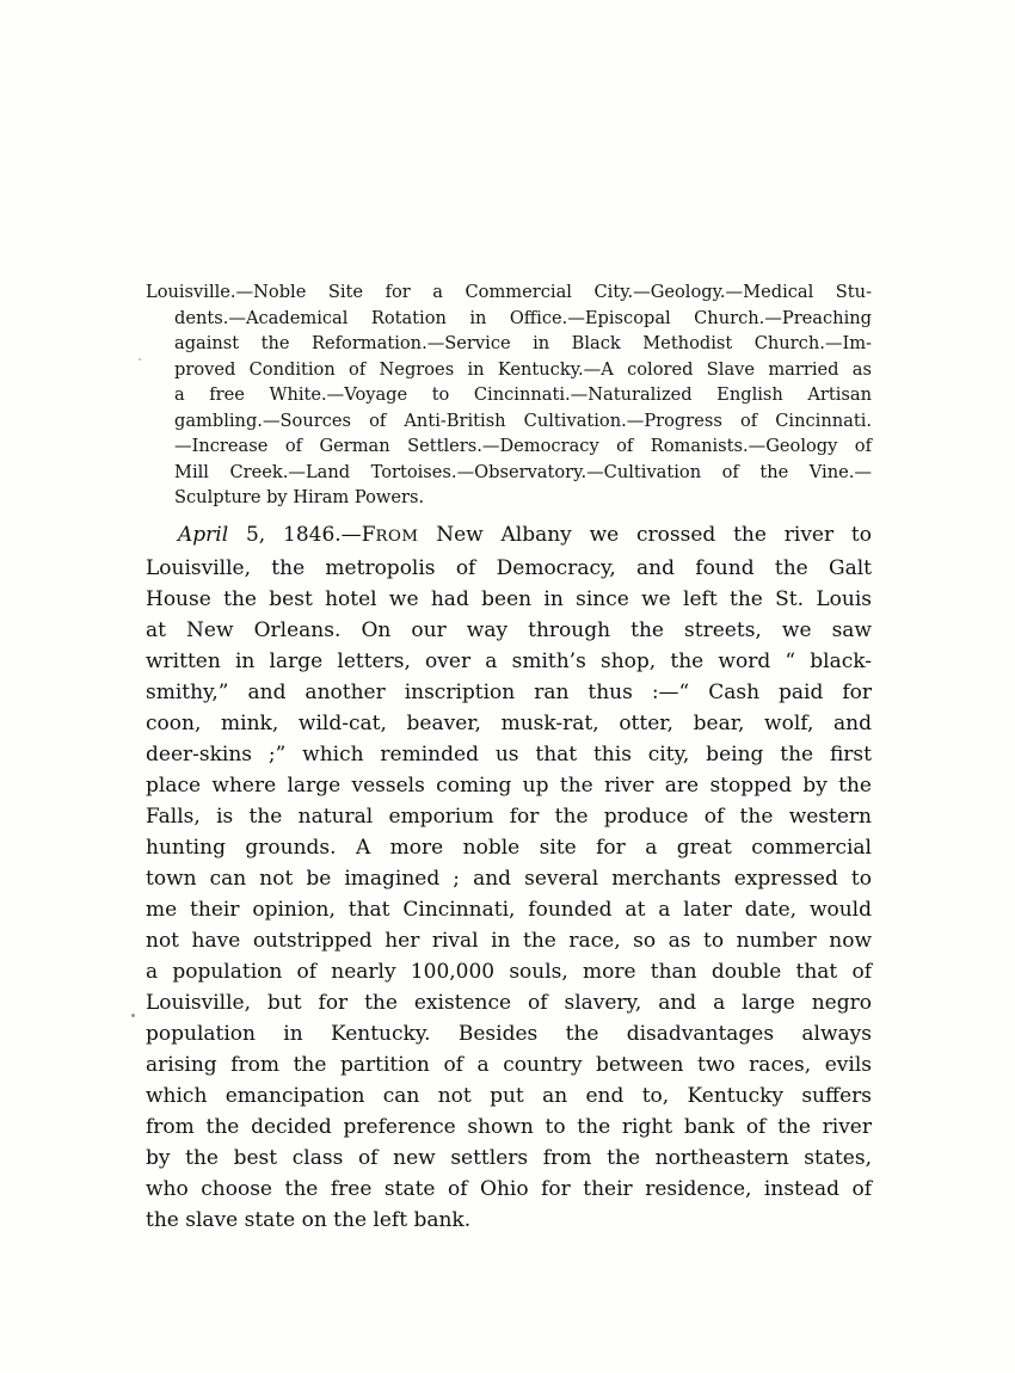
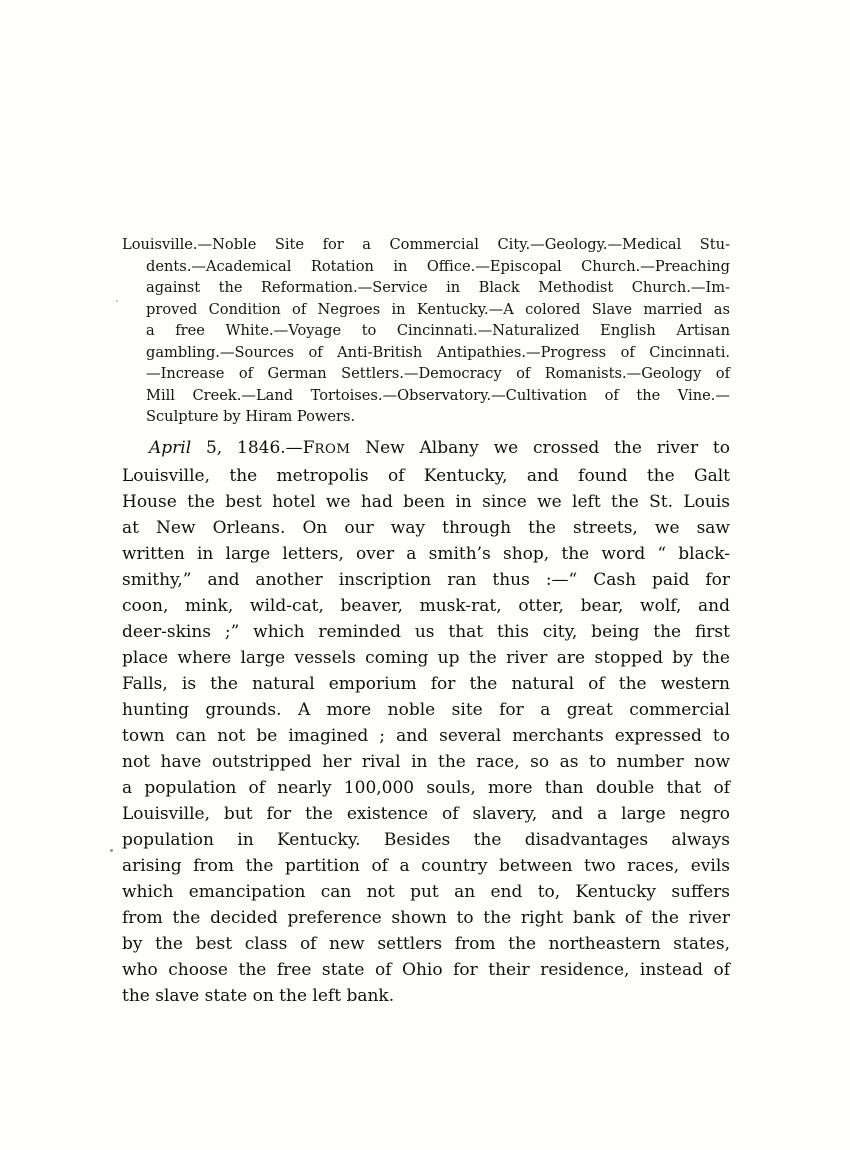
  Louisville.—Noble Site for a Commercial City.—Geology.—Medical Stu-
  dents.—Academical Rotation in Office.—Episcopal Church.—Preaching
  against the Reformation.—Service in Black Methodist Church.—Im-
  proved Condition of Negroes in Kentucky.—A colored Slave married as
  a free White.—Voyage to Cincinnati.—Naturalized English Artisan
- gambling.—Sources of Anti-British Cultivation.—Progress of Cincinnati.
+ gambling.—Sources of Anti-British Antipathies.—Progress of Cincinnati.
  —Increase of German Settlers.—Democracy of Romanists.—Geology of
  Mill Creek.—Land Tortoises.—Observatory.—Cultivation of the Vine.—
  Sculpture by Hiram Powers.
  April 5, 1846.—FROM New Albany we crossed the river to
- Louisville, the metropolis of Democracy, and found the Galt
+ Louisville, the metropolis of Kentucky, and found the Galt
  House the best hotel we had been in since we left the St. Louis
  at New Orleans. On our way through the streets, we saw
  written in large letters, over a smith’s shop, the word “ black-
  smithy,” and another inscription ran thus :—“ Cash paid for
  coon, mink, wild-cat, beaver, musk-rat, otter, bear, wolf, and
  deer-skins ;” which reminded us that this city, being the first
  place where large vessels coming up the river are stopped by the
- Falls, is the natural emporium for the produce of the western
+ Falls, is the natural emporium for the natural of the western
  hunting grounds. A more noble site for a great commercial
  town can not be imagined ; and several merchants expressed to
- me their opinion, that Cincinnati, founded at a later date, would
  not have outstripped her rival in the race, so as to number now
  a population of nearly 100,000 souls, more than double that of
  Louisville, but for the existence of slavery, and a large negro
  population in Kentucky. Besides the disadvantages always
  arising from the partition of a country between two races, evils
  which emancipation can not put an end to, Kentucky suffers
  from the decided preference shown to the right bank of the river
  by the best class of new settlers from the northeastern states,
  who choose the free state of Ohio for their residence, instead of
  the slave state on the left bank.
